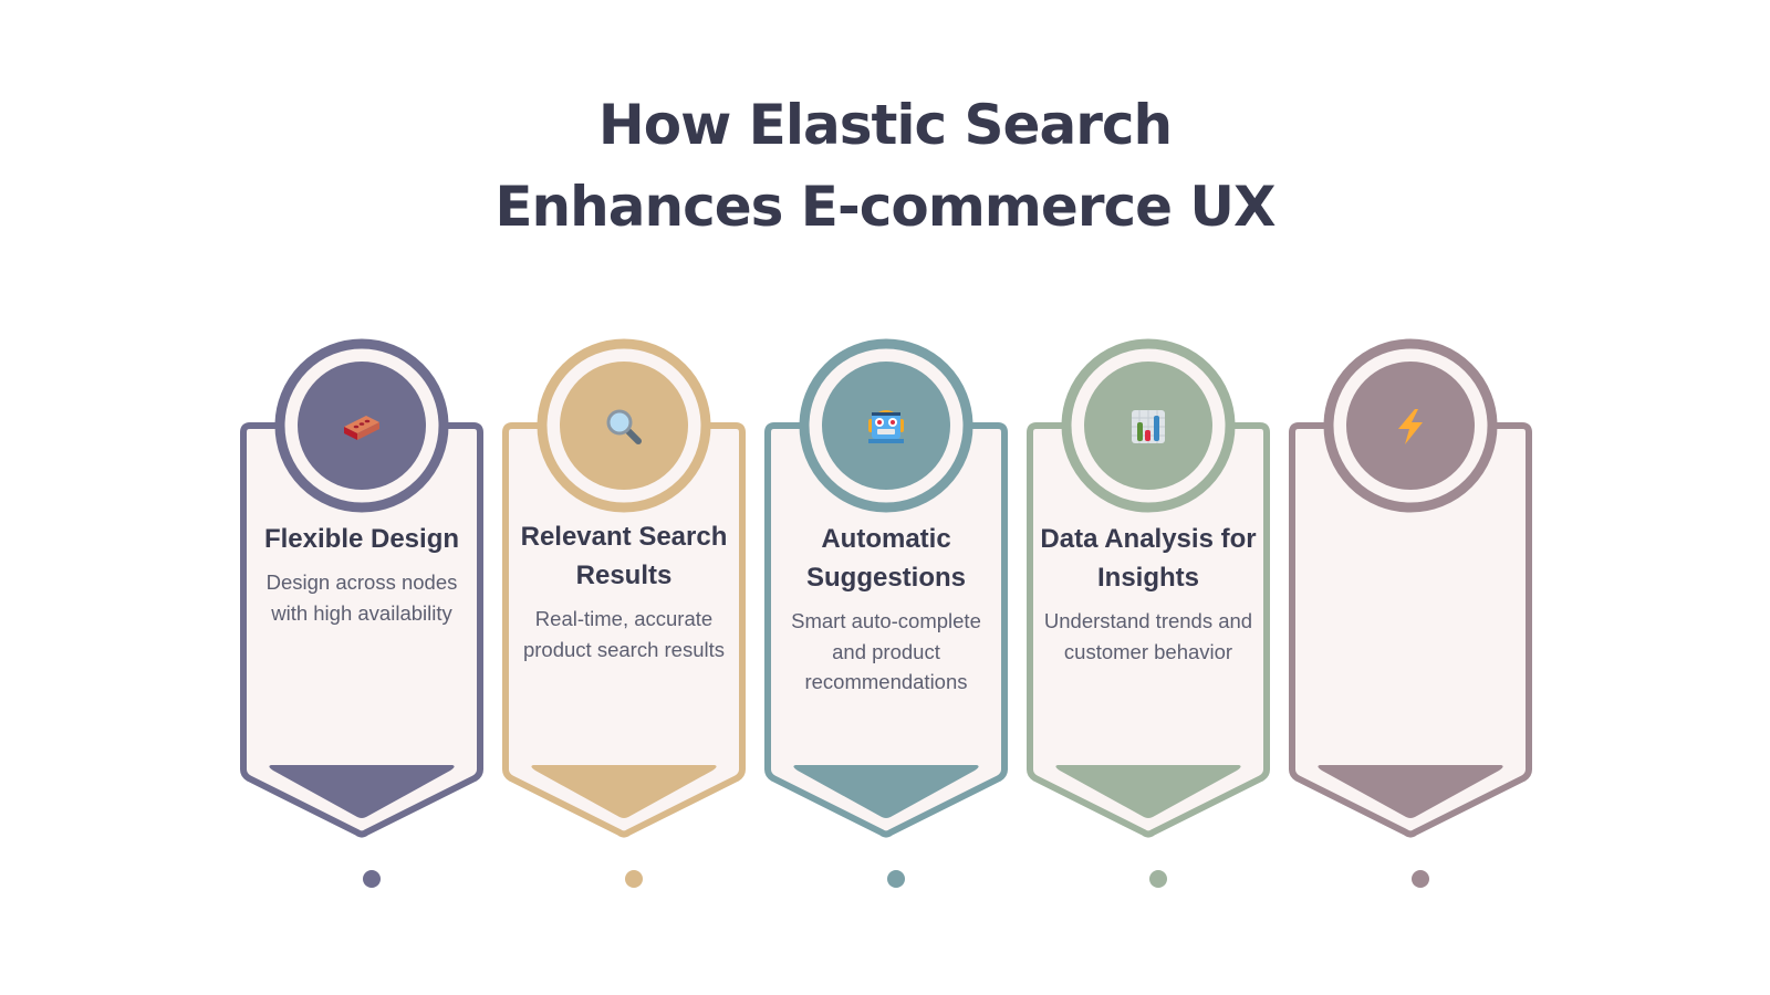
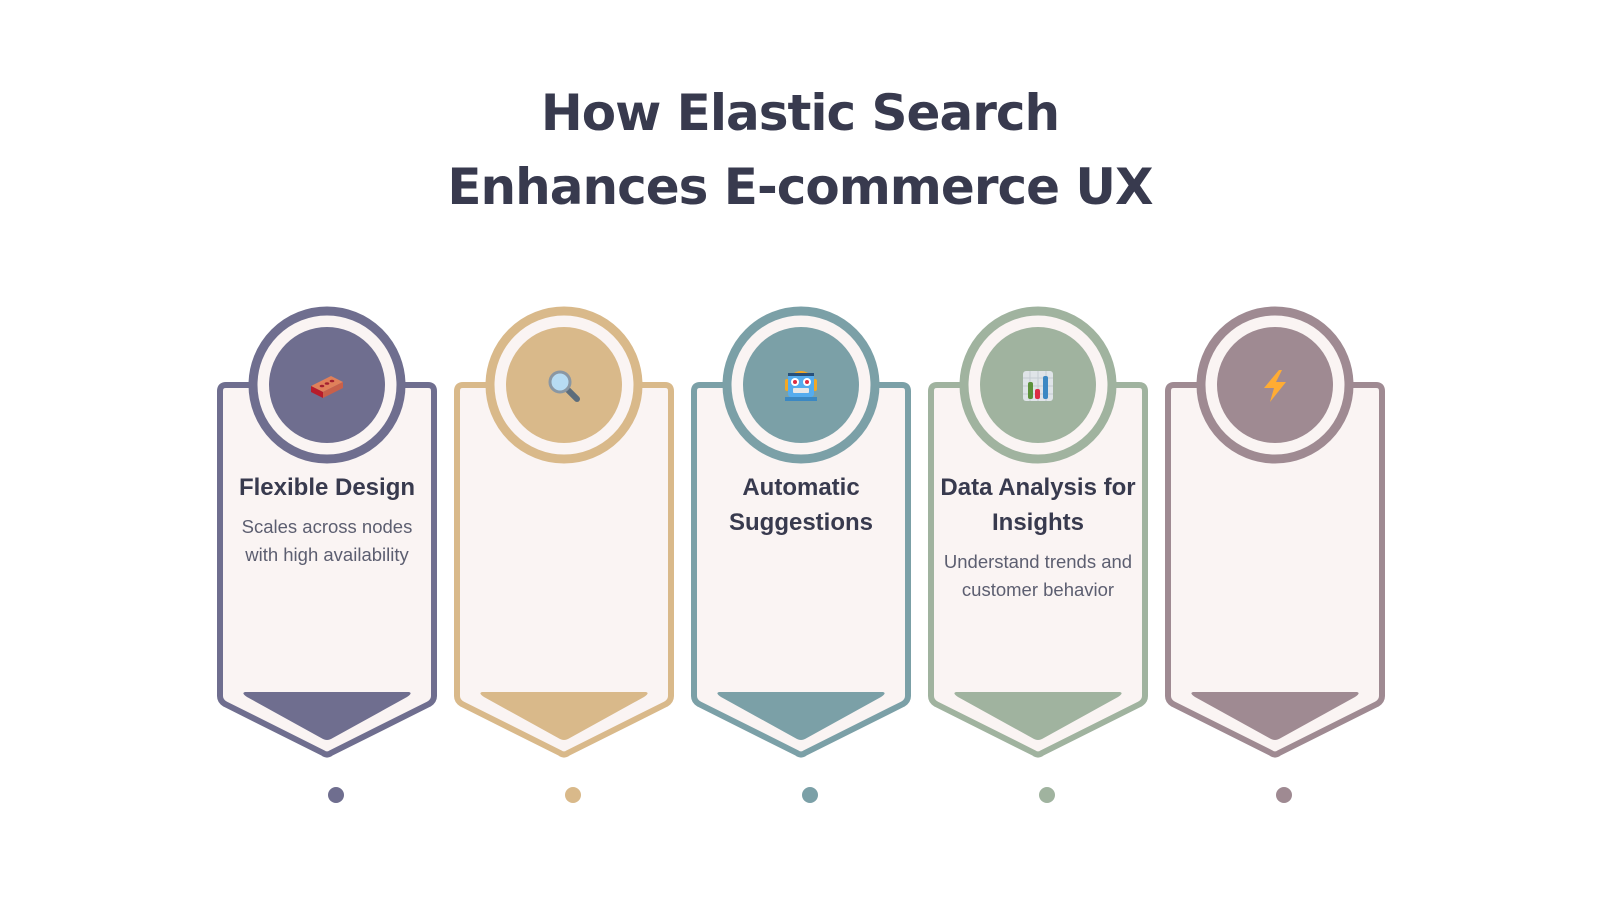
  How Elastic Search
  Enhances E-commerce UX
  Flexible Design
- Design across nodes with high availability
+ Scales across nodes with high availability
- Relevant Search Results
- Real-time, accurate product search results
  Automatic Suggestions
- Smart auto-complete and product recommendations
  Data Analysis for Insights
  Understand trends and customer behavior
